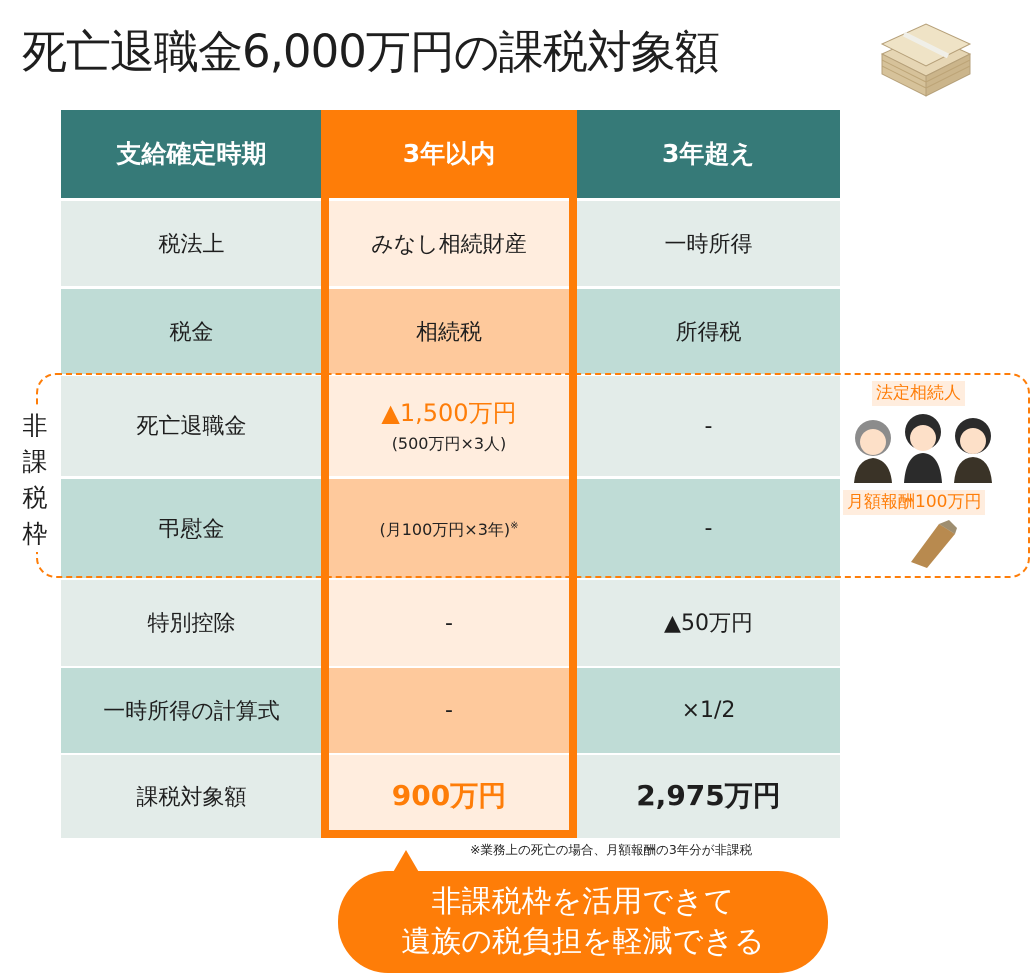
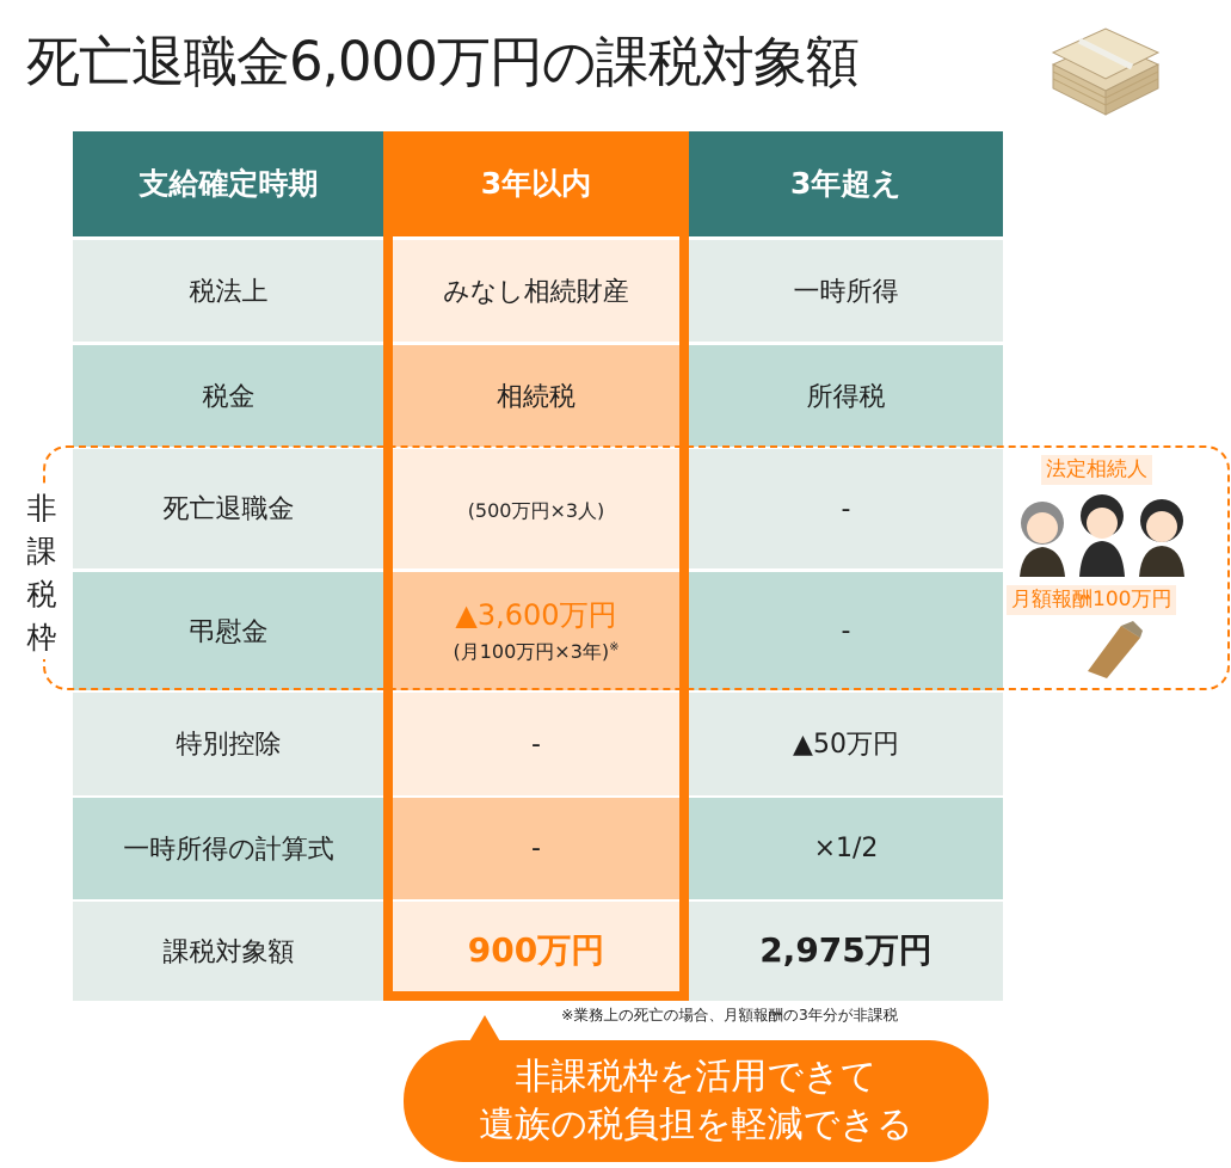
  死亡退職金6,000万円の課税対象額
  支給確定時期
  3年以内
  3年超え
  税法上
  みなし相続財産
  一時所得
  税金
  相続税
  所得税
  死亡退職金
- ▲1,500万円
  (500万円×3人)
  -
  弔慰金
+ ▲3,600万円
  (月100万円×3年)※
  -
  特別控除
  -
  ▲50万円
  一時所得の計算式
  -
  ×1/2
  課税対象額
  900万円
  2,975万円
  非
  課
  税
  枠
  法定相続人
  月額報酬100万円
  ※業務上の死亡の場合、月額報酬の3年分が非課税
  非課税枠を活用できて
  遺族の税負担を軽減できる
